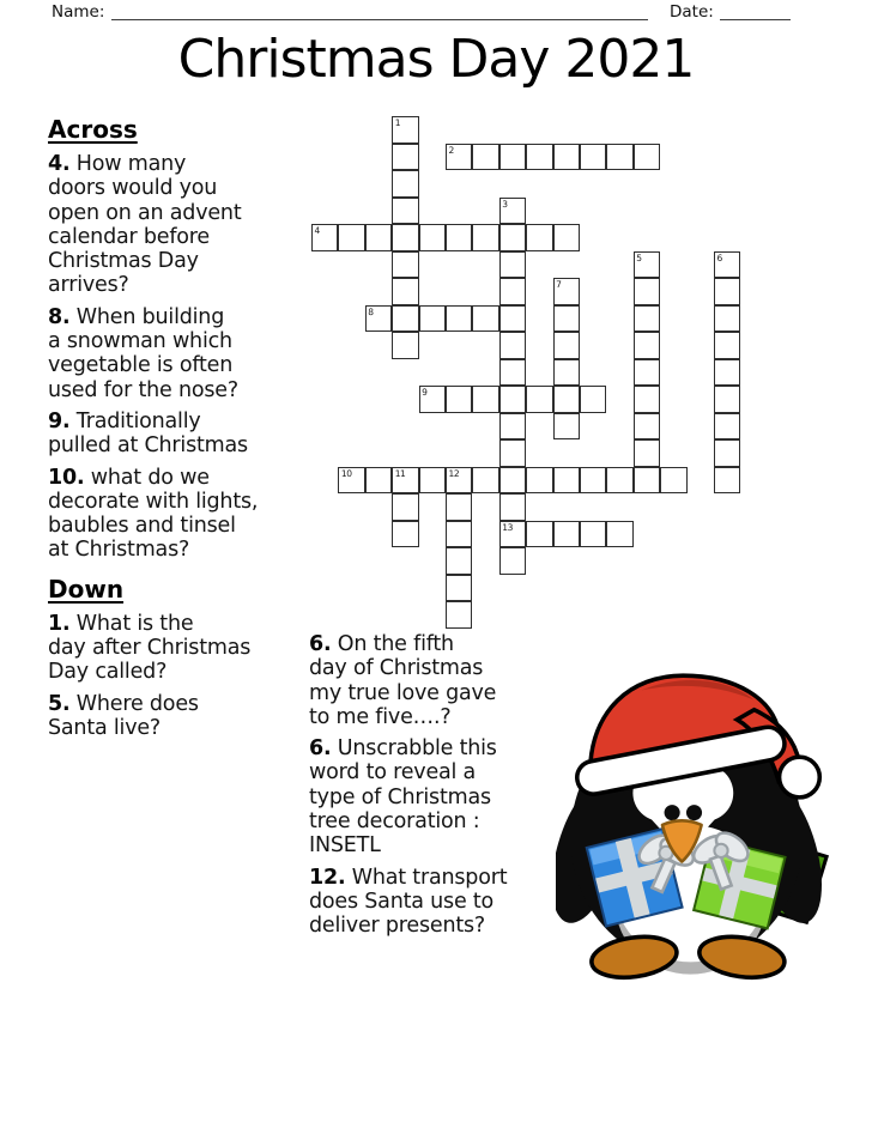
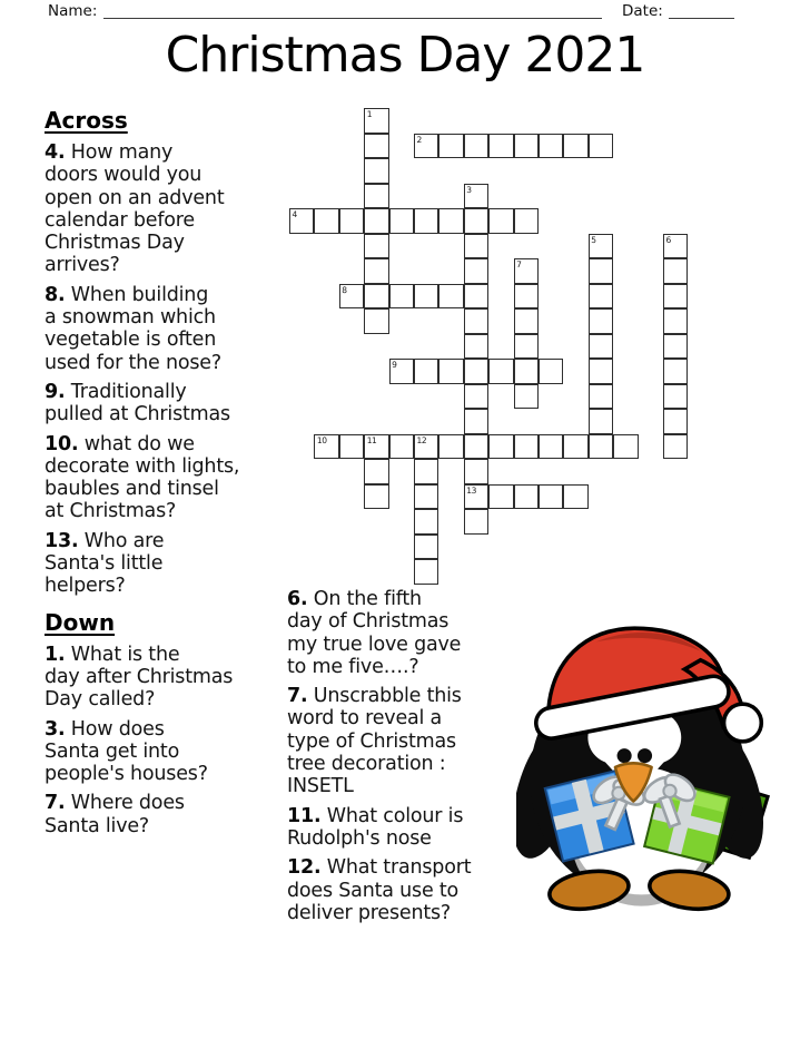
  Name:
  Date:
  Christmas Day 2021
  1
  2
  3
  13
  4
  5
  6
  7
  8
  9
  10
  11
  12
  Across
  4. How many
  doors would you
  open on an advent
  calendar before
  Christmas Day
  arrives?
  8. When building
  a snowman which
  vegetable is often
  used for the nose?
  9. Traditionally
  pulled at Christmas
  10. what do we
  decorate with lights,
  baubles and tinsel
  at Christmas?
+ 13. Who are
+ Santa's little
+ helpers?
  Down
  1. What is the
  day after Christmas
  Day called?
+ 3. How does
+ Santa get into
+ people's houses?
- 5. Where does
+ 7. Where does
  Santa live?
  6. On the fifth
  day of Christmas
  my true love gave
  to me five….?
- 6. Unscrabble this
+ 7. Unscrabble this
  word to reveal a
  type of Christmas
  tree decoration :
  INSETL
+ 11. What colour is
+ Rudolph's nose
  12. What transport
  does Santa use to
  deliver presents?
